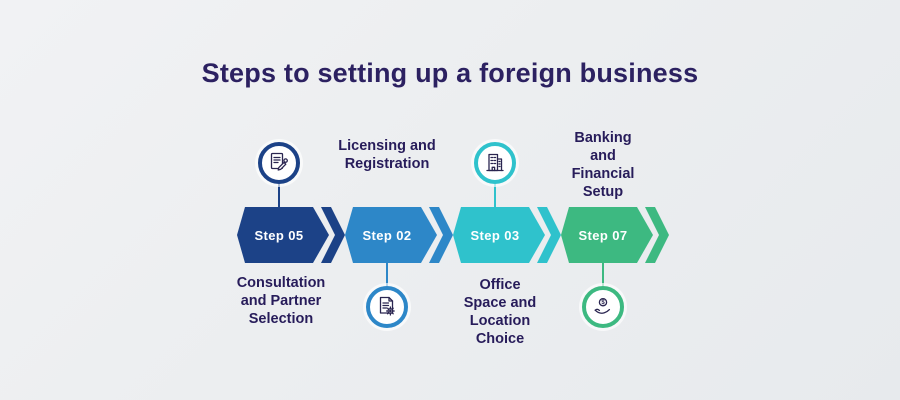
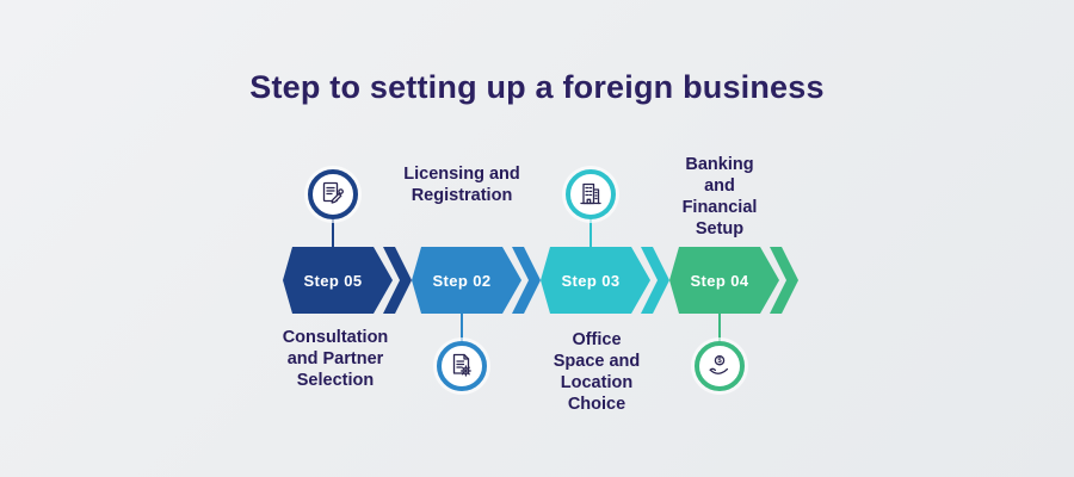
- Steps to setting up a foreign business
+ Step to setting up a foreign business
  Step 05
  Consultation
  and Partner
  Selection
  Step 02
  Licensing and
  Registration
  Step 03
  Office
  Space and
  Location
  Choice
- Step 07
+ Step 04
  Banking
  and
  Financial
  Setup
